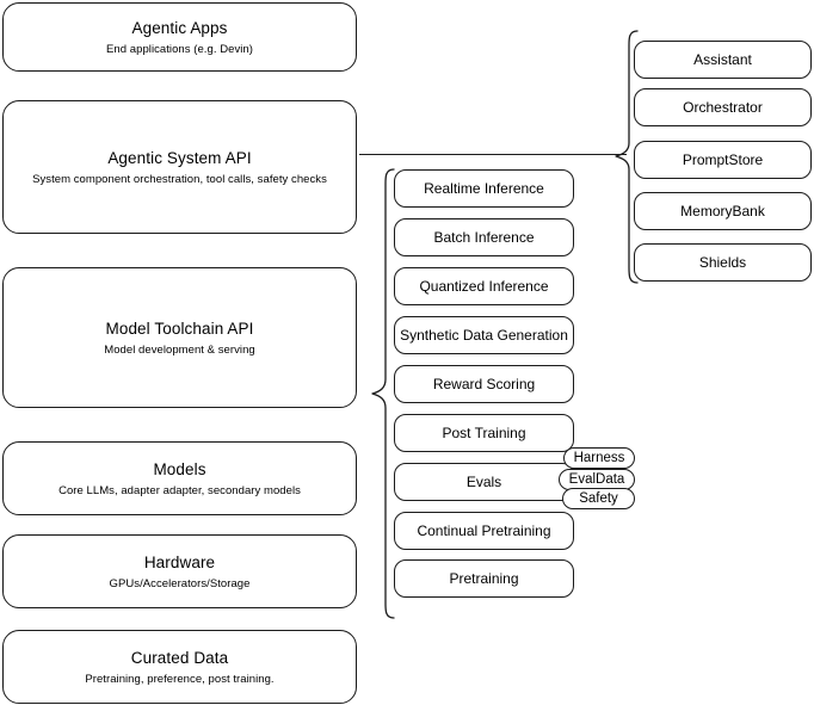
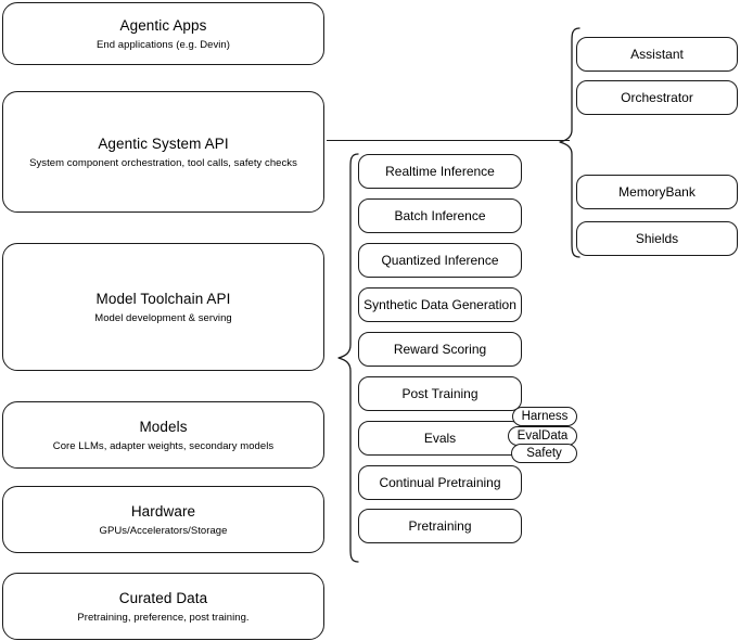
  Agentic Apps
  End applications (e.g. Devin)
  Agentic System API
  System component orchestration, tool calls, safety checks
  Model Toolchain API
  Model development & serving
  Models
- Core LLMs, adapter adapter, secondary models
+ Core LLMs, adapter weights, secondary models
  Hardware
  GPUs/Accelerators/Storage
  Curated Data
  Pretraining, preference, post training.
  Realtime Inference
  Batch Inference
  Quantized Inference
  Synthetic Data Generation
  Reward Scoring
  Post Training
  Evals
  Continual Pretraining
  Pretraining
  Harness
  EvalData
  Safety
  Assistant
  Orchestrator
- PromptStore
  MemoryBank
  Shields
